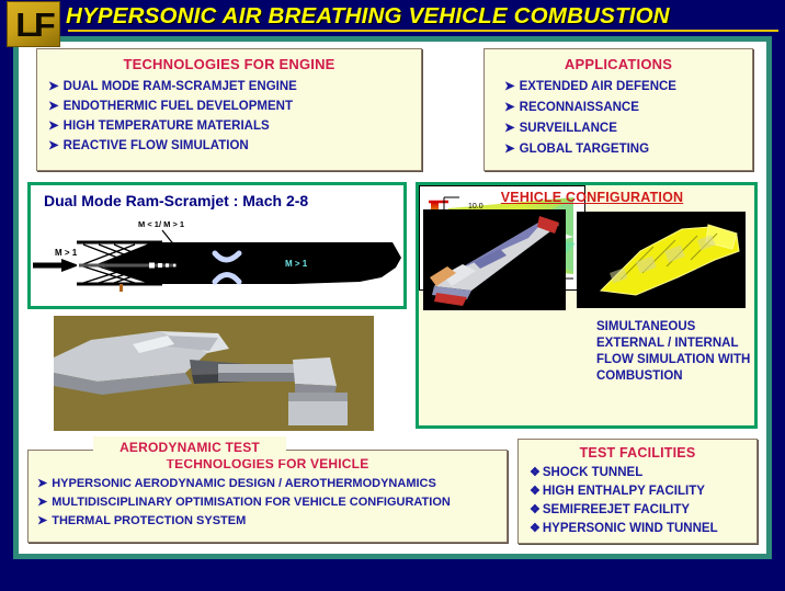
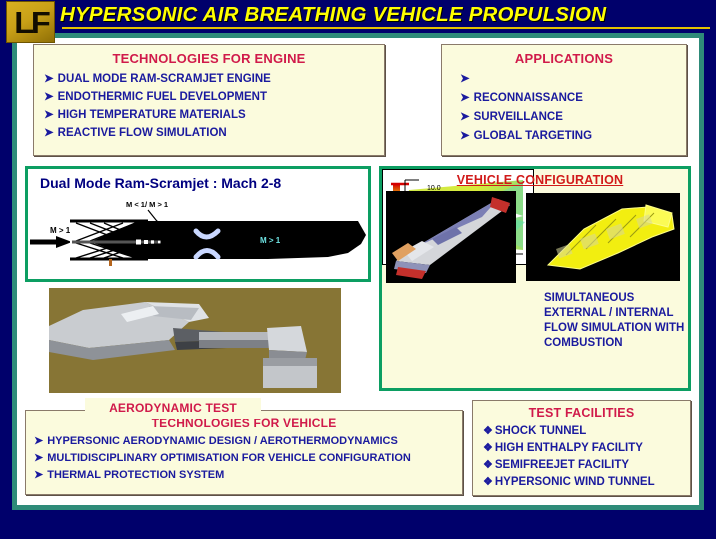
  LF
- HYPERSONIC AIR BREATHING VEHICLE COMBUSTION
+ HYPERSONIC AIR BREATHING VEHICLE PROPULSION
  TECHNOLOGIES FOR ENGINE
  ➤
  DUAL MODE RAM-SCRAMJET ENGINE
  ➤
  ENDOTHERMIC FUEL DEVELOPMENT
  ➤
  HIGH TEMPERATURE MATERIALS
  ➤
  REACTIVE FLOW SIMULATION
  APPLICATIONS
  ➤
- EXTENDED AIR DEFENCE
  ➤
  RECONNAISSANCE
  ➤
  SURVEILLANCE
  ➤
  GLOBAL TARGETING
  Dual Mode Ram-Scramjet : Mach 2-8
  M > 1
  M < 1/ M > 1
  M > 1
  VEHICLE CONFIGURATION
  SIMULTANEOUS EXTERNAL / INTERNAL FLOW SIMULATION WITH COMBUSTION
  AERODYNAMIC TEST
  TECHNOLOGIES FOR VEHICLE
  ➤
  HYPERSONIC AERODYNAMIC DESIGN / AEROTHERMODYNAMICS
  ➤
  MULTIDISCIPLINARY OPTIMISATION FOR VEHICLE CONFIGURATION
  ➤
  THERMAL PROTECTION SYSTEM
  TEST FACILITIES
  ❖
  SHOCK TUNNEL
  ❖
  HIGH ENTHALPY FACILITY
  ❖
  SEMIFREEJET FACILITY
  ❖
  HYPERSONIC WIND TUNNEL
